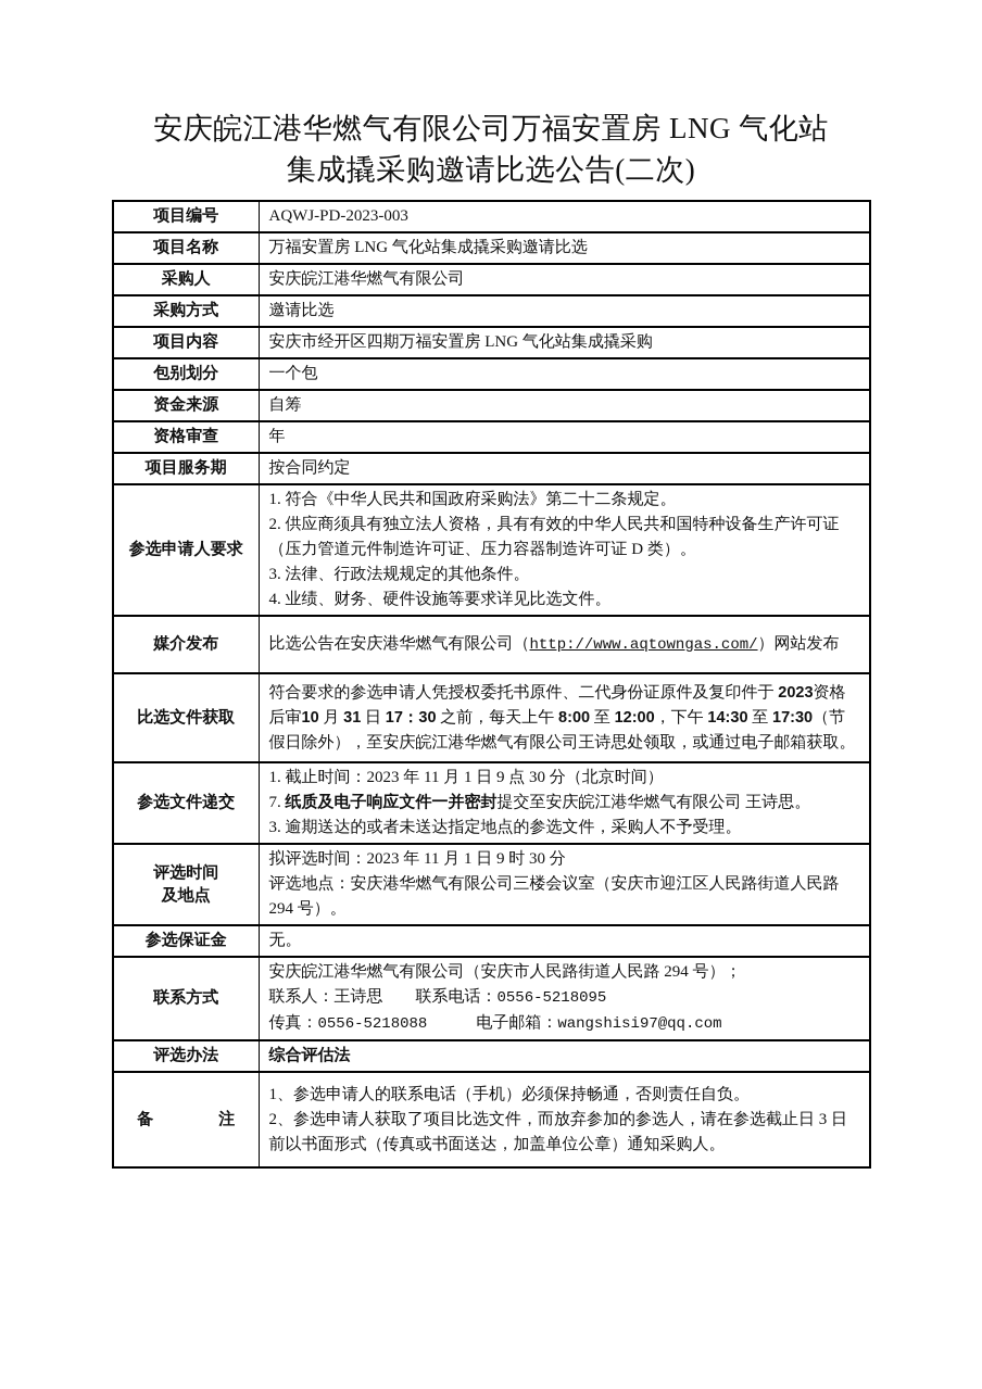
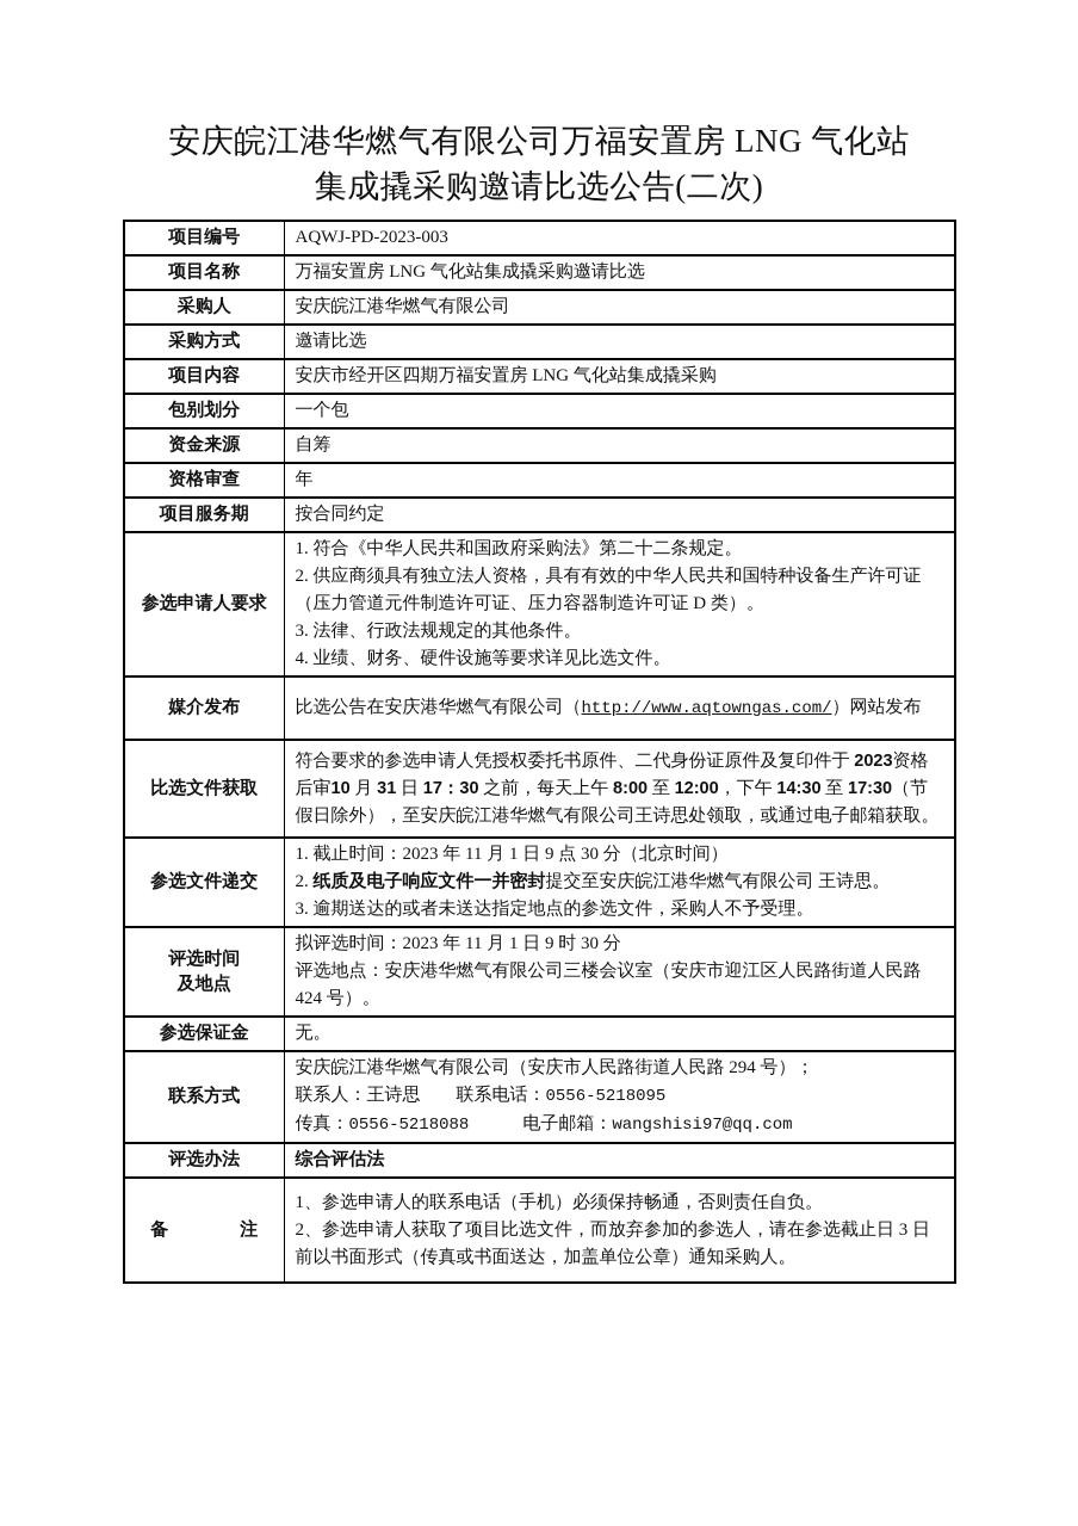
  安庆皖江港华燃气有限公司万福安置房 LNG 气化站
  集成撬采购邀请比选公告(二次)
  项目编号	AQWJ-PD-2023-003
  项目名称	万福安置房 LNG 气化站集成撬采购邀请比选
  采购人	安庆皖江港华燃气有限公司
  采购方式	邀请比选
  项目内容	安庆市经开区四期万福安置房 LNG 气化站集成撬采购
  包别划分	一个包
  资金来源	自筹
  资格审查	年
  项目服务期	按合同约定
  参选申请人要求	1. 符合《中华人民共和国政府采购法》第二十二条规定。2. 供应商须具有独立法人资格，具有有效的中华人民共和国特种设备生产许可证（压力管道元件制造许可证、压力容器制造许可证 D 类）。3. 法律、行政法规规定的其他条件。4. 业绩、财务、硬件设施等要求详见比选文件。
  媒介发布	比选公告在安庆港华燃气有限公司（http://www.aqtowngas.com/）网站发布
  比选文件获取	符合要求的参选申请人凭授权委托书原件、二代身份证原件及复印件于 2023资格后审10 月 31 日 17：30 之前，每天上午 8:00 至 12:00，下午 14:30 至 17:30（节假日除外），至安庆皖江港华燃气有限公司王诗思处领取，或通过电子邮箱获取。
- 参选文件递交	1. 截止时间：2023 年 11 月 1 日 9 点 30 分（北京时间）7. 纸质及电子响应文件一并密封提交至安庆皖江港华燃气有限公司 王诗思。3. 逾期送达的或者未送达指定地点的参选文件，采购人不予受理。
+ 参选文件递交	1. 截止时间：2023 年 11 月 1 日 9 点 30 分（北京时间）2. 纸质及电子响应文件一并密封提交至安庆皖江港华燃气有限公司 王诗思。3. 逾期送达的或者未送达指定地点的参选文件，采购人不予受理。
- 评选时间 及地点	拟评选时间：2023 年 11 月 1 日 9 时 30 分评选地点：安庆港华燃气有限公司三楼会议室（安庆市迎江区人民路街道人民路 294 号）。
+ 评选时间 及地点	拟评选时间：2023 年 11 月 1 日 9 时 30 分评选地点：安庆港华燃气有限公司三楼会议室（安庆市迎江区人民路街道人民路 424 号）。
  参选保证金	无。
  联系方式	安庆皖江港华燃气有限公司（安庆市人民路街道人民路 294 号）；联系人：王诗思 联系电话：0556-5218095传真：0556-5218088 电子邮箱：wangshisi97@qq.com
  评选办法	综合评估法
  备 注	1、参选申请人的联系电话（手机）必须保持畅通，否则责任自负。2、参选申请人获取了项目比选文件，而放弃参加的参选人，请在参选截止日 3 日前以书面形式（传真或书面送达，加盖单位公章）通知采购人。
